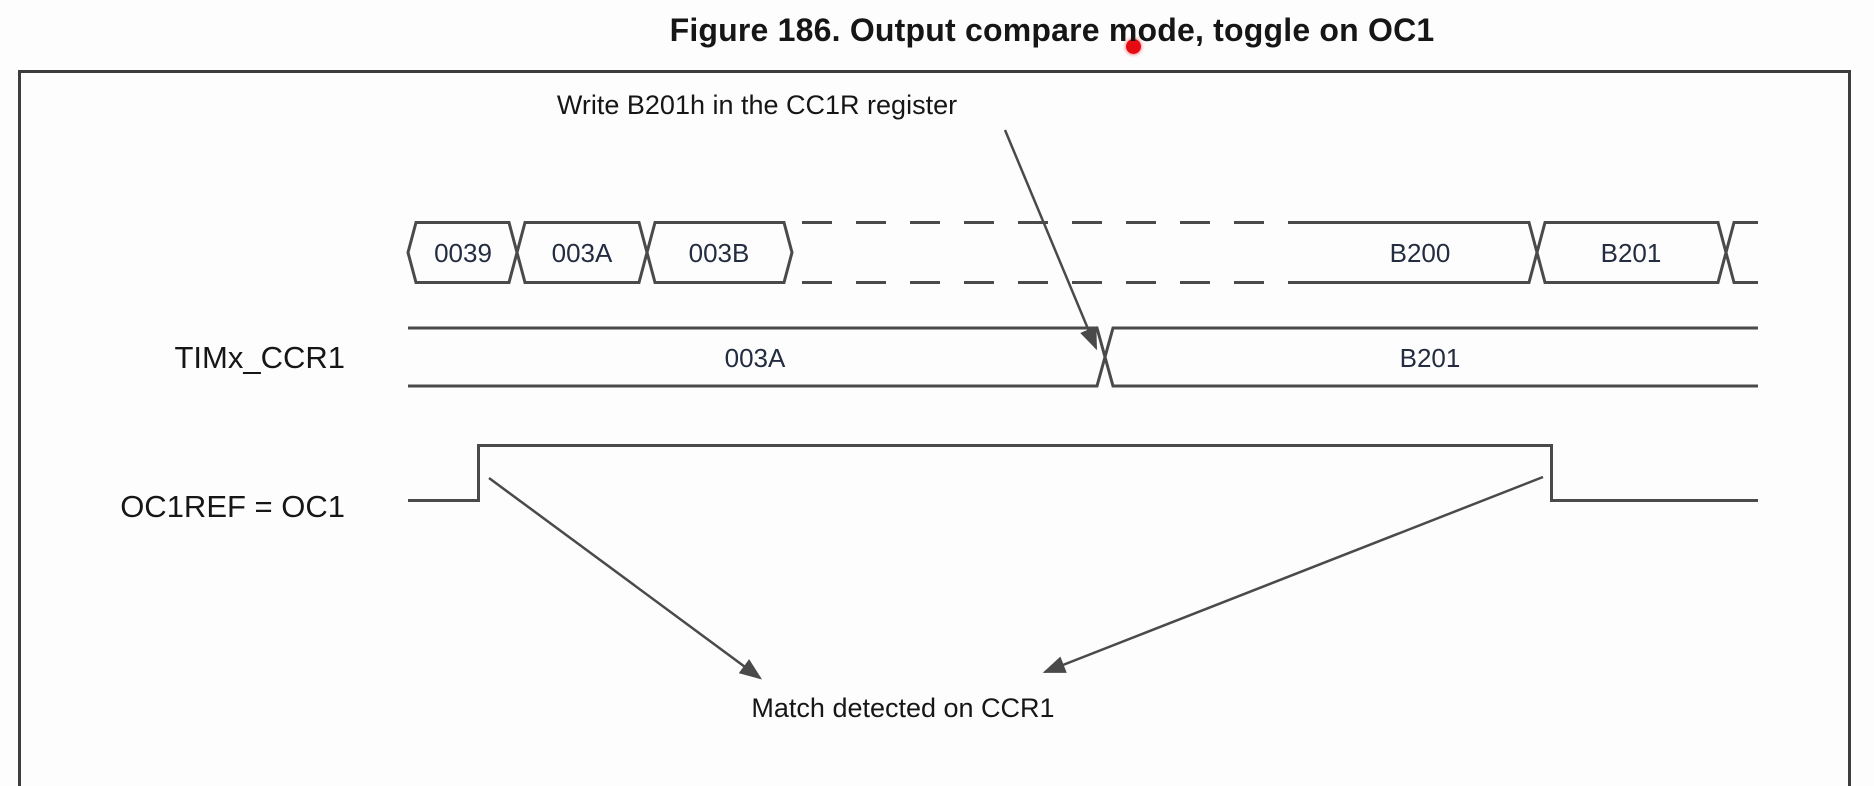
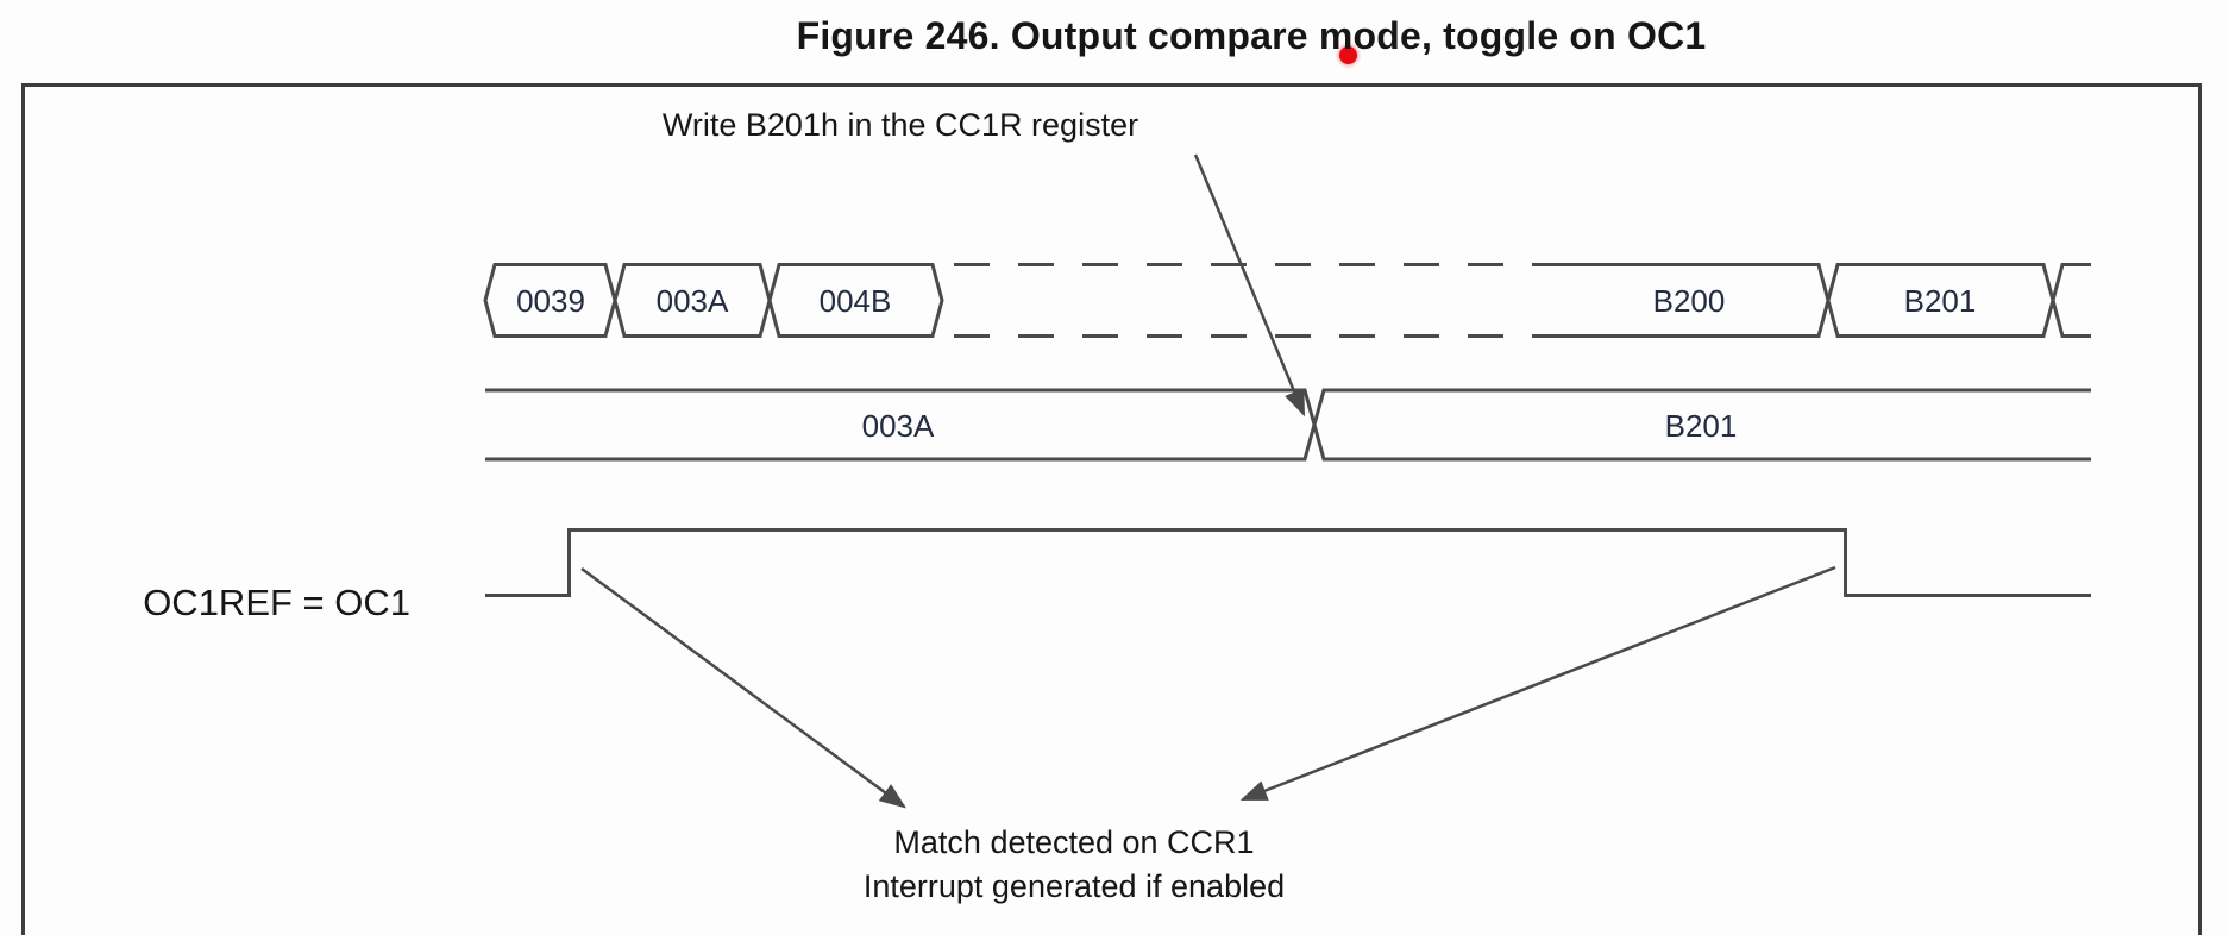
- Figure 186. Output compare mode, toggle on OC1
+ Figure 246. Output compare mode, toggle on OC1
  Write B201h in the CC1R register
- TIMx_CCR1
  OC1REF = OC1
  0039
  003A
- 003B
+ 004B
  B200
  B201
  003A
  B201
  Match detected on CCR1
+ Interrupt generated if enabled
